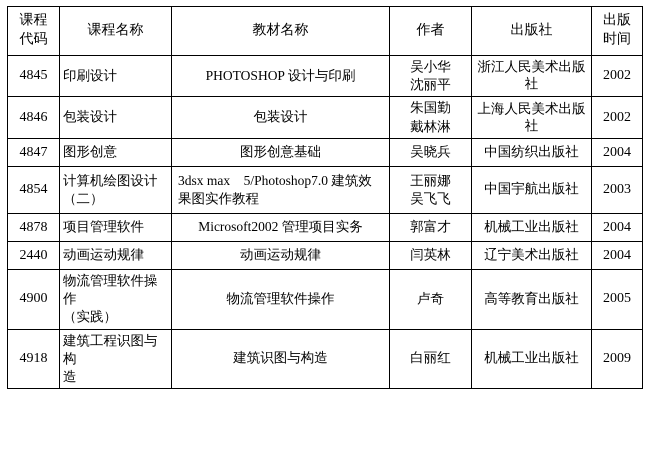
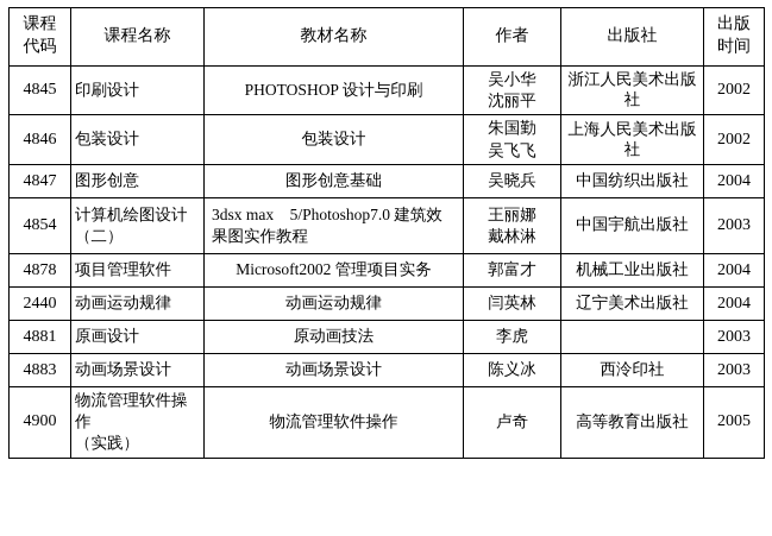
  课程 代码	课程名称	教材名称	作者	出版社	出版 时间
  4845	印刷设计	PHOTOSHOP 设计与印刷	吴小华 沈丽平	浙江人民美术出版社	2002
- 4846	包装设计	包装设计	朱国勤 戴林淋	上海人民美术出版社	2002
+ 4846	包装设计	包装设计	朱国勤 吴飞飞	上海人民美术出版社	2002
  4847	图形创意	图形创意基础	吴晓兵	中国纺织出版社	2004
- 4854	计算机绘图设计 （二）	3dsx max 5/Photoshop7.0 建筑效 果图实作教程	王丽娜 吴飞飞	中国宇航出版社	2003
+ 4854	计算机绘图设计 （二）	3dsx max 5/Photoshop7.0 建筑效 果图实作教程	王丽娜 戴林淋	中国宇航出版社	2003
  4878	项目管理软件	Microsoft2002 管理项目实务	郭富才	机械工业出版社	2004
  2440	动画运动规律	动画运动规律	闫英林	辽宁美术出版社	2004
+ 4881	原画设计	原动画技法	李虎		2003
+ 4883	动画场景设计	动画场景设计	陈义冰	西泠印社	2003
  4900	物流管理软件操作 （实践）	物流管理软件操作	卢奇	高等教育出版社	2005
- 4918	建筑工程识图与构 造	建筑识图与构造	白丽红	机械工业出版社	2009
